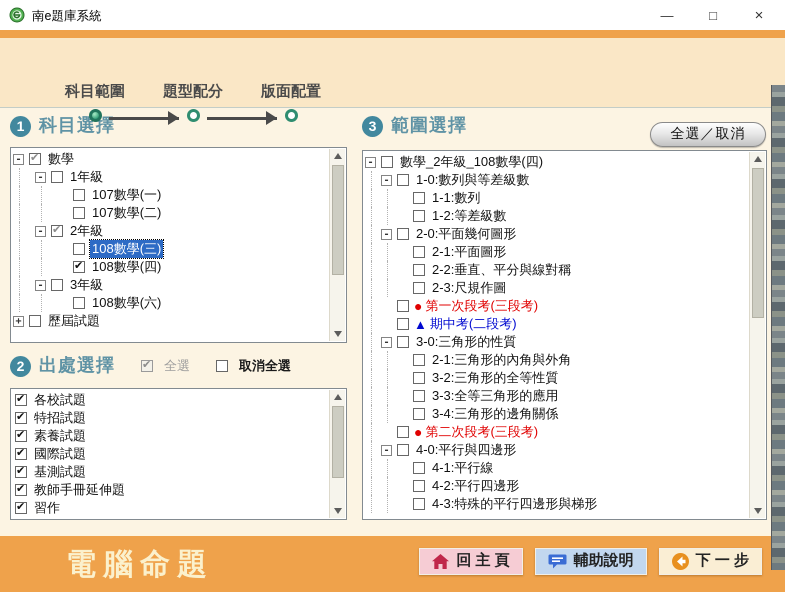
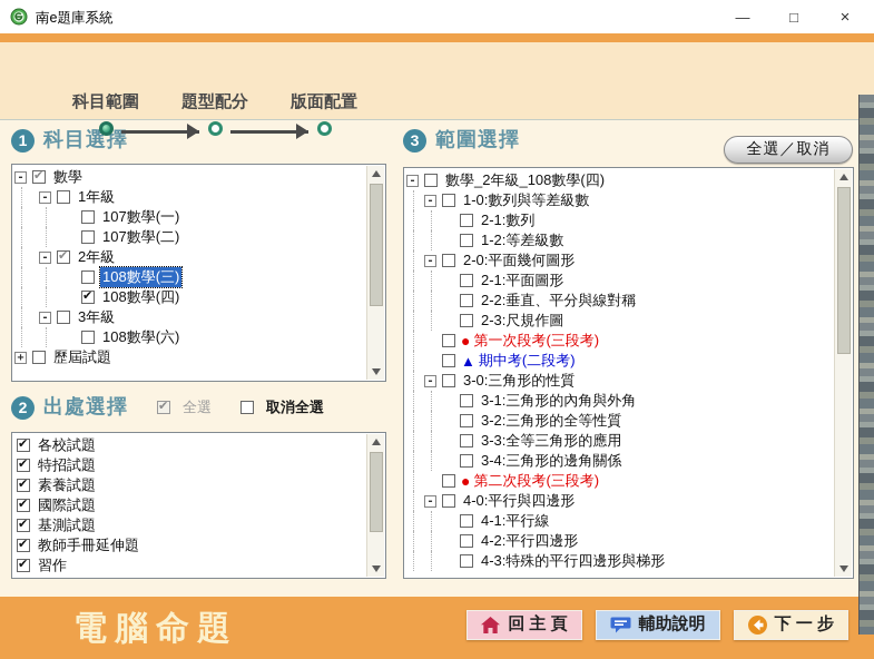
  南e題庫系統
  —
  □
  ×
  科目範圍
  題型配分
  版面配置
  1
  科目選擇
  -
  數學
  -
  1年級
  107數學(一)
  107數學(二)
  -
  2年級
  108數學(三)
  108數學(四)
  -
  3年級
  108數學(六)
  +
  歷屆試題
  2
  出處選擇
  全選
  取消全選
  各校試題
  特招試題
  素養試題
  國際試題
  基測試題
  教師手冊延伸題
  習作
  3
  範圍選擇
  全選／取消
  -
  數學_2年級_108數學(四)
  -
  1-0:數列與等差級數
- 1-1:數列
+ 2-1:數列
  1-2:等差級數
  -
  2-0:平面幾何圖形
  2-1:平面圖形
  2-2:垂直、平分與線對稱
  2-3:尺規作圖
  第一次段考(三段考)
  期中考(二段考)
  -
  3-0:三角形的性質
- 2-1:三角形的內角與外角
+ 3-1:三角形的內角與外角
  3-2:三角形的全等性質
  3-3:全等三角形的應用
  3-4:三角形的邊角關係
  第二次段考(三段考)
  -
  4-0:平行與四邊形
  4-1:平行線
  4-2:平行四邊形
  4-3:特殊的平行四邊形與梯形
  電腦命題
  回 主 頁
  輔助說明
  下 一 步
